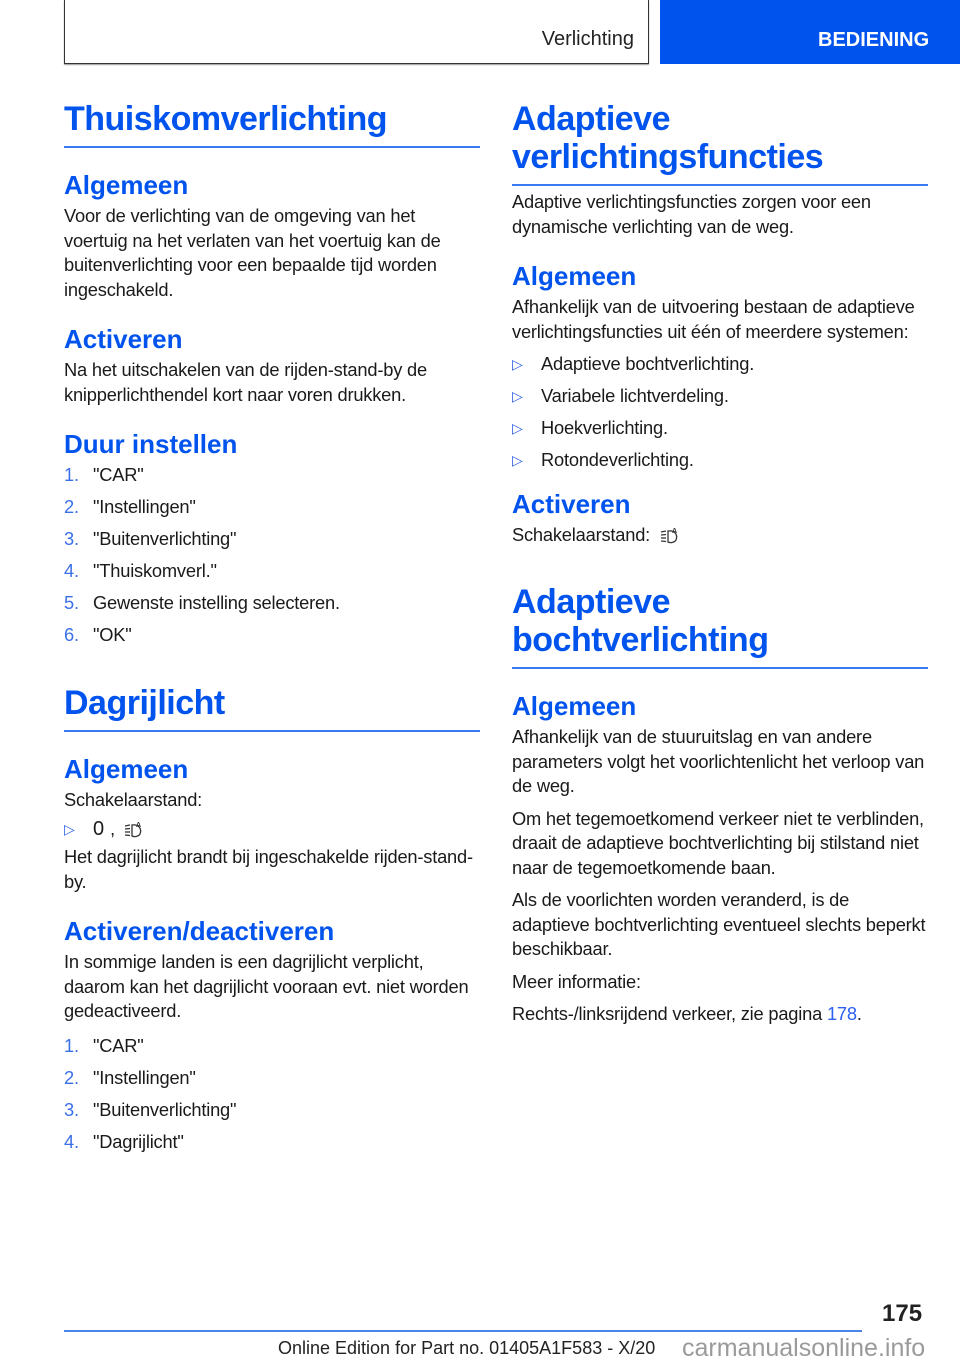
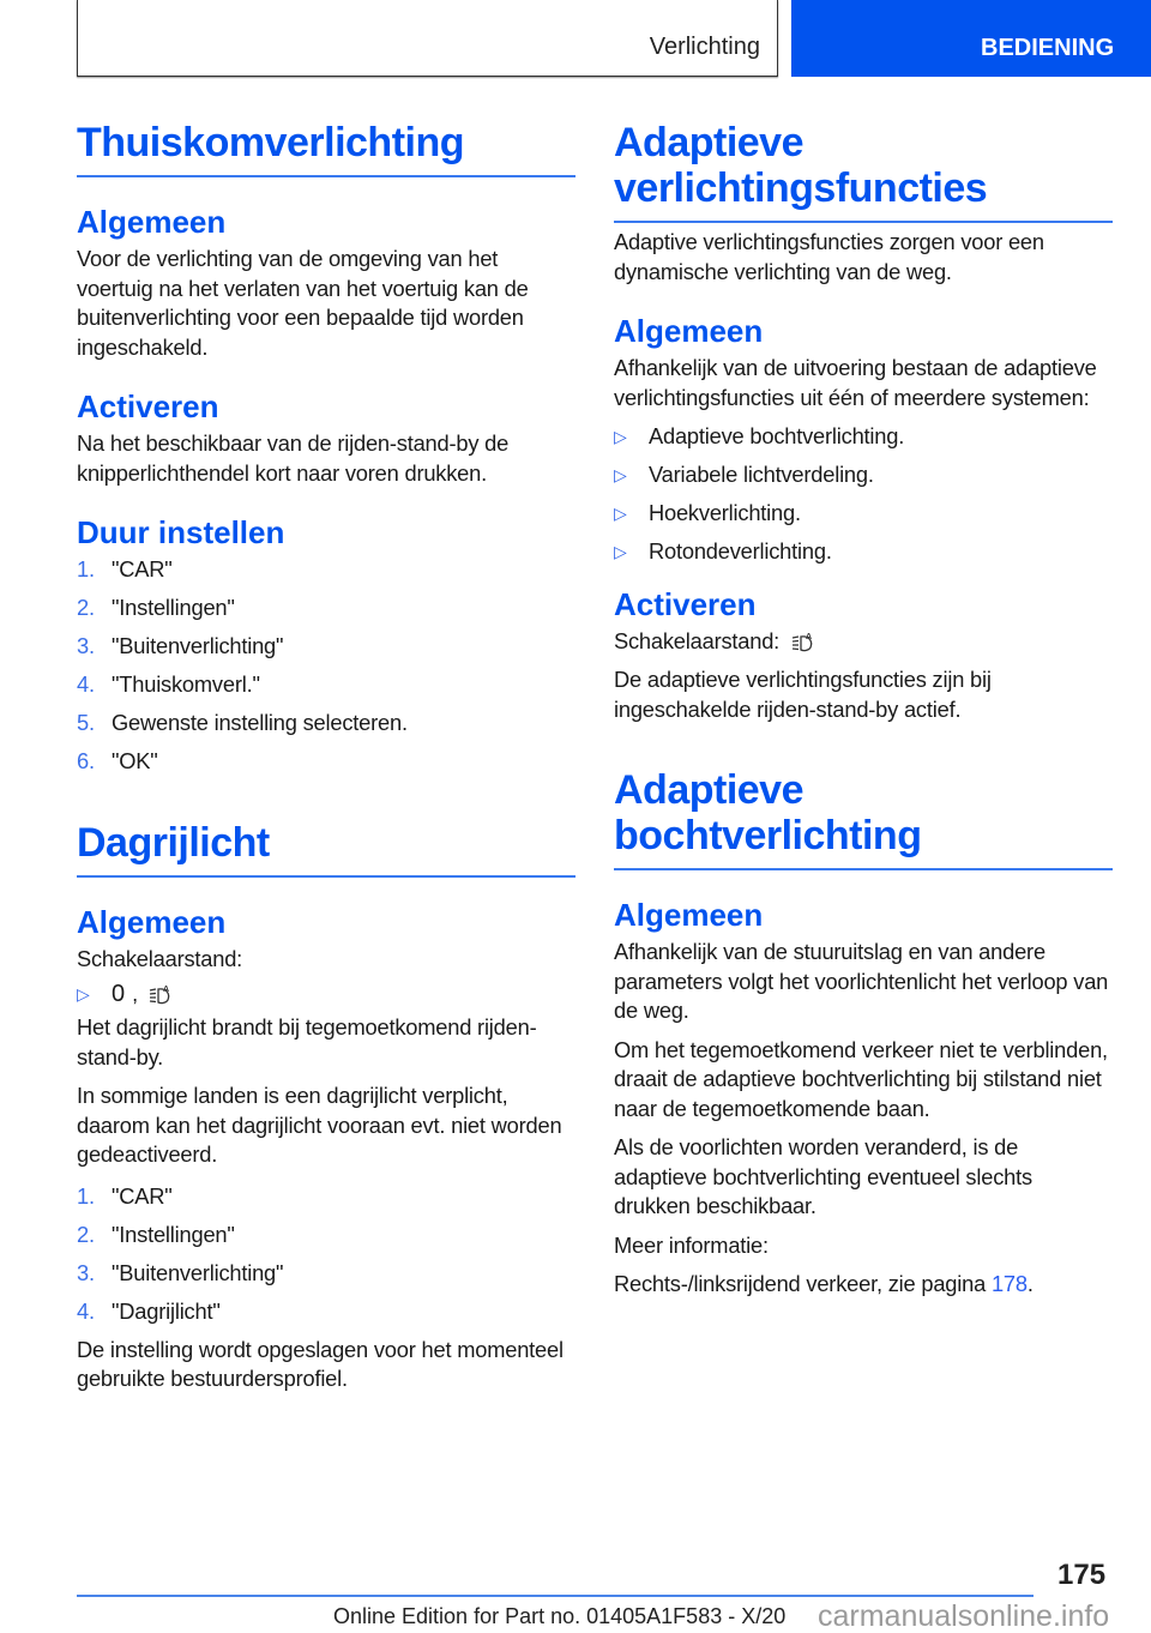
  Verlichting
  BEDIENING
  Thuiskomverlichting
  Algemeen
  Voor de verlichting van de omgeving van het voertuig na het verlaten van het voertuig kan de buitenverlichting voor een bepaalde tijd worden ingeschakeld.
  Activeren
- Na het uitschakelen van de rijden-stand-by de knipperlichthendel kort naar voren drukken.
+ Na het beschikbaar van de rijden-stand-by de knipperlichthendel kort naar voren drukken.
  Duur instellen
  1.
  "CAR"
  2.
  "Instellingen"
  3.
  "Buitenverlichting"
  4.
  "Thuiskomverl."
  5.
  Gewenste instelling selecteren.
  6.
  "OK"
  Dagrijlicht
  Algemeen
  Schakelaarstand:
  ▷
  0
  ,
- Het dagrijlicht brandt bij ingeschakelde rijden-stand-by.
+ Het dagrijlicht brandt bij tegemoetkomend rijden-stand-by.
- Activeren/deactiveren
  In sommige landen is een dagrijlicht verplicht, daarom kan het dagrijlicht vooraan evt. niet worden gedeactiveerd.
  1.
  "CAR"
  2.
  "Instellingen"
  3.
  "Buitenverlichting"
  4.
  "Dagrijlicht"
+ De instelling wordt opgeslagen voor het momenteel gebruikte bestuurdersprofiel.
  Adaptieve verlichtingsfuncties
  Adaptive verlichtingsfuncties zorgen voor een dynamische verlichting van de weg.
  Algemeen
  Afhankelijk van de uitvoering bestaan de adaptieve verlichtingsfuncties uit één of meerdere systemen:
  ▷
  Adaptieve bochtverlichting.
  ▷
  Variabele lichtverdeling.
  ▷
  Hoekverlichting.
  ▷
  Rotondeverlichting.
  Activeren
  Schakelaarstand:
+ De adaptieve verlichtingsfuncties zijn bij ingeschakelde rijden-stand-by actief.
  Adaptieve bochtverlichting
  Algemeen
  Afhankelijk van de stuuruitslag en van andere parameters volgt het voorlichtenlicht het verloop van de weg.
  Om het tegemoetkomend verkeer niet te verblinden, draait de adaptieve bochtverlichting bij stilstand niet naar de tegemoetkomende baan.
- Als de voorlichten worden veranderd, is de adaptieve bochtverlichting eventueel slechts beperkt beschikbaar.
+ Als de voorlichten worden veranderd, is de adaptieve bochtverlichting eventueel slechts drukken beschikbaar.
  Meer informatie:
  Rechts-/linksrijdend verkeer, zie pagina 178.
  175
  Online Edition for Part no. 01405A1F583 - X/20
  carmanualsonline.info
